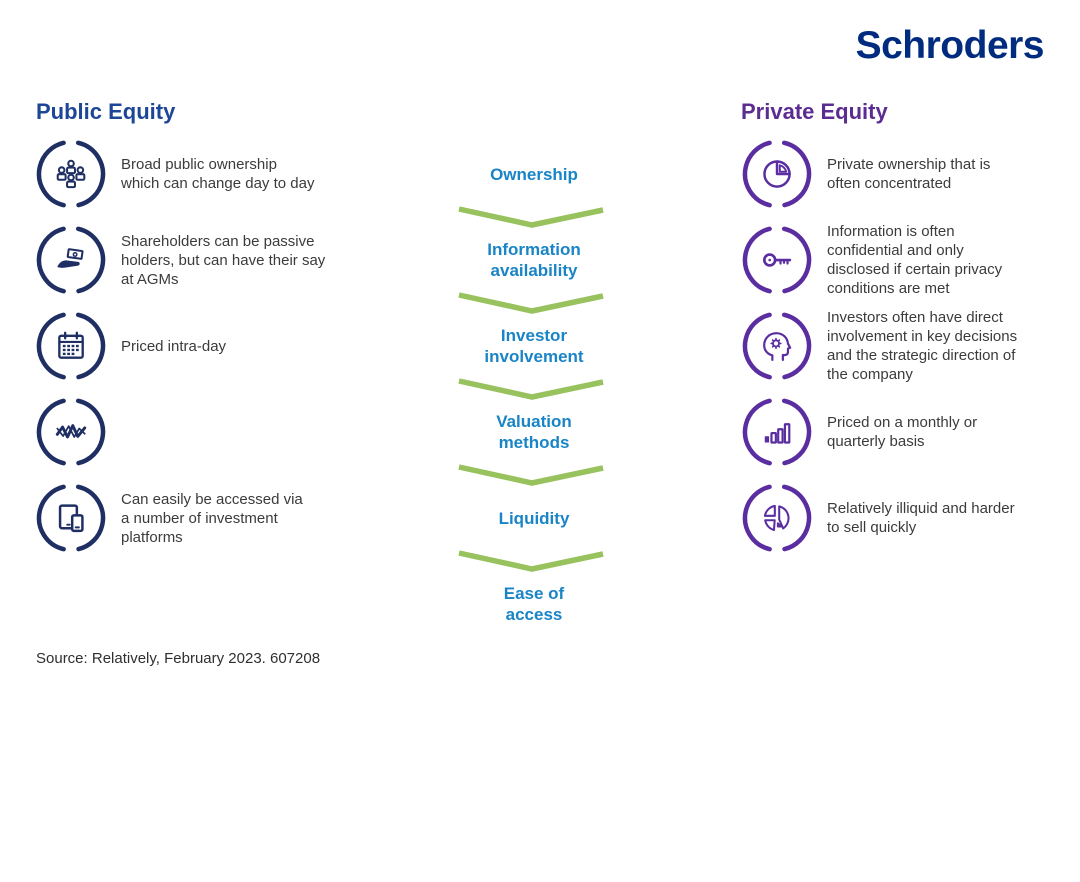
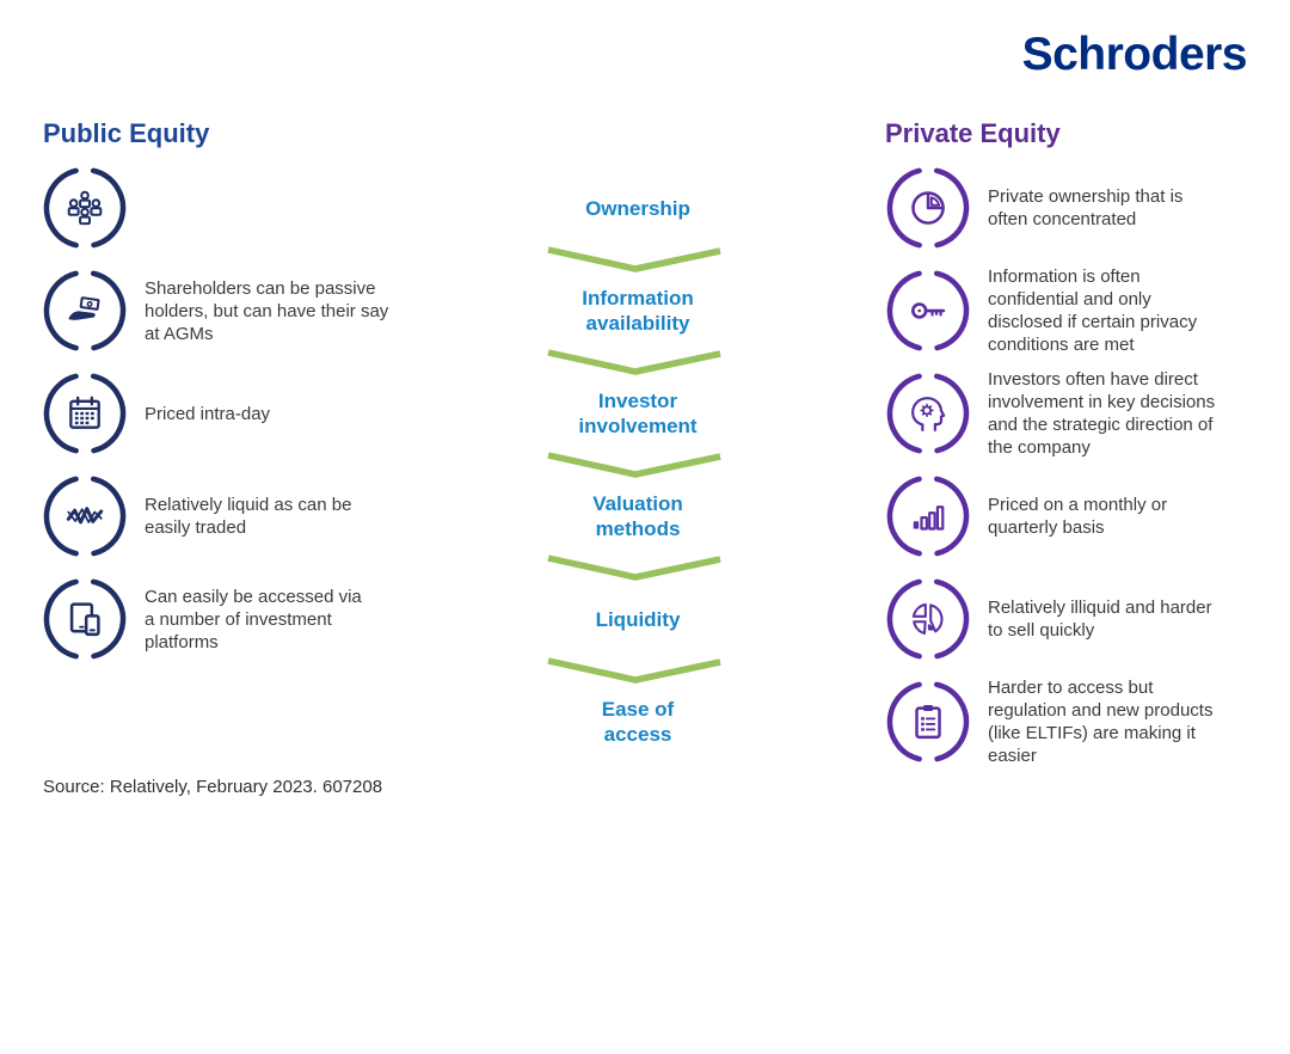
  Schroders
  Public Equity
  Private Equity
- Broad public ownership
- which can change day to day
  Shareholders can be passive
  holders, but can have their say
  at AGMs
  Priced intra-day
+ Relatively liquid as can be
+ easily traded
  Can easily be accessed via
  a number of investment
  platforms
  Ownership
  Information
  availability
  Investor
  involvement
  Valuation
  methods
  Liquidity
  Ease of
  access
  Private ownership that is
  often concentrated
  Information is often
  confidential and only
  disclosed if certain privacy
  conditions are met
  Investors often have direct
  involvement in key decisions
  and the strategic direction of
  the company
  Priced on a monthly or
  quarterly basis
  Relatively illiquid and harder
  to sell quickly
+ Harder to access but
+ regulation and new products
+ (like ELTIFs) are making it
+ easier
  Source: Relatively, February 2023. 607208
